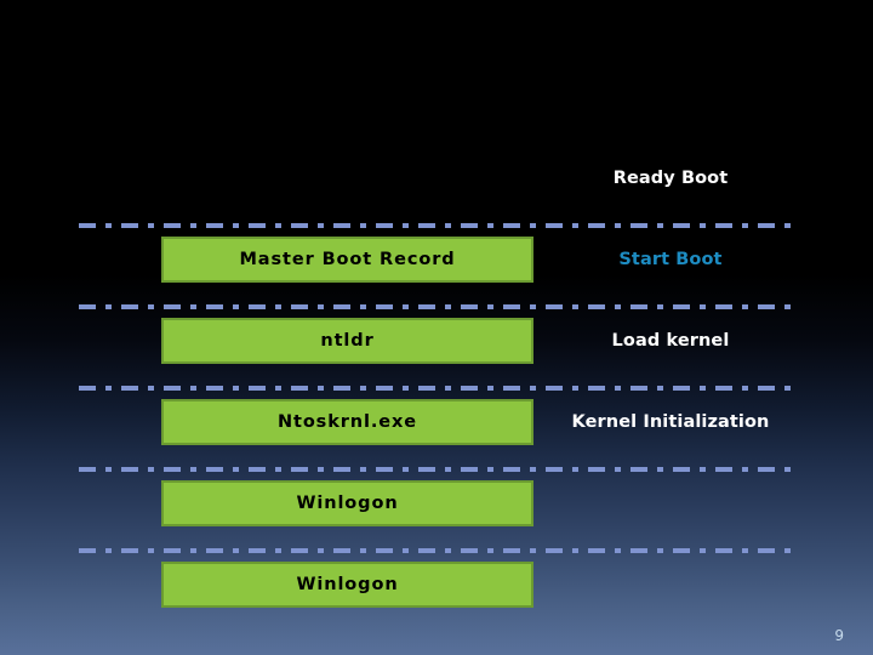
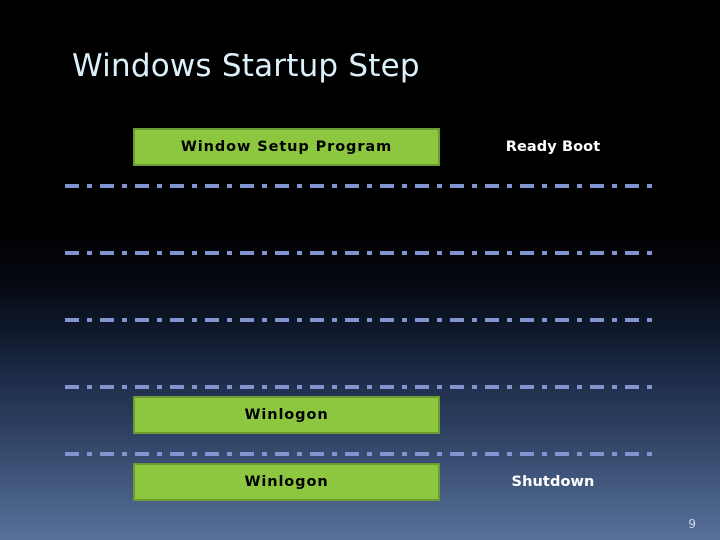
+ Windows Startup Step
+ Window Setup Program
  Ready Boot
- Master Boot Record
- Start Boot
- ntldr
- Load kernel
- Ntoskrnl.exe
- Kernel Initialization
  Winlogon
  Winlogon
+ Shutdown
  9
